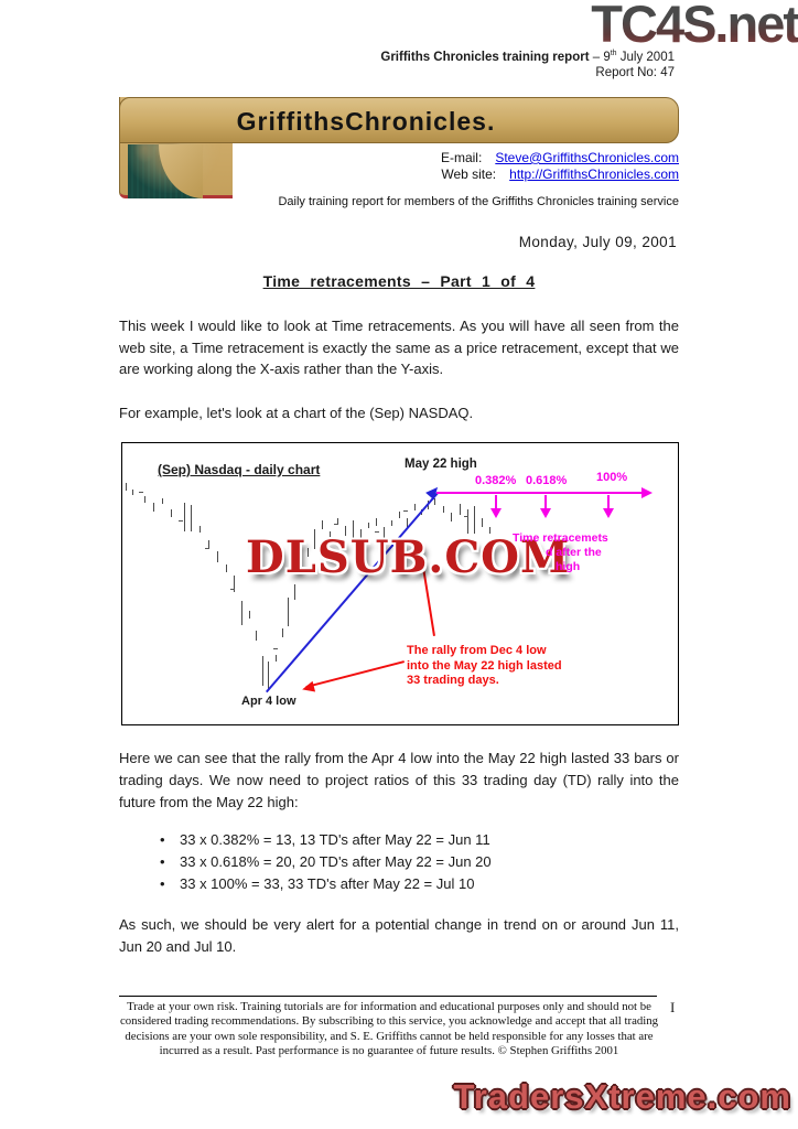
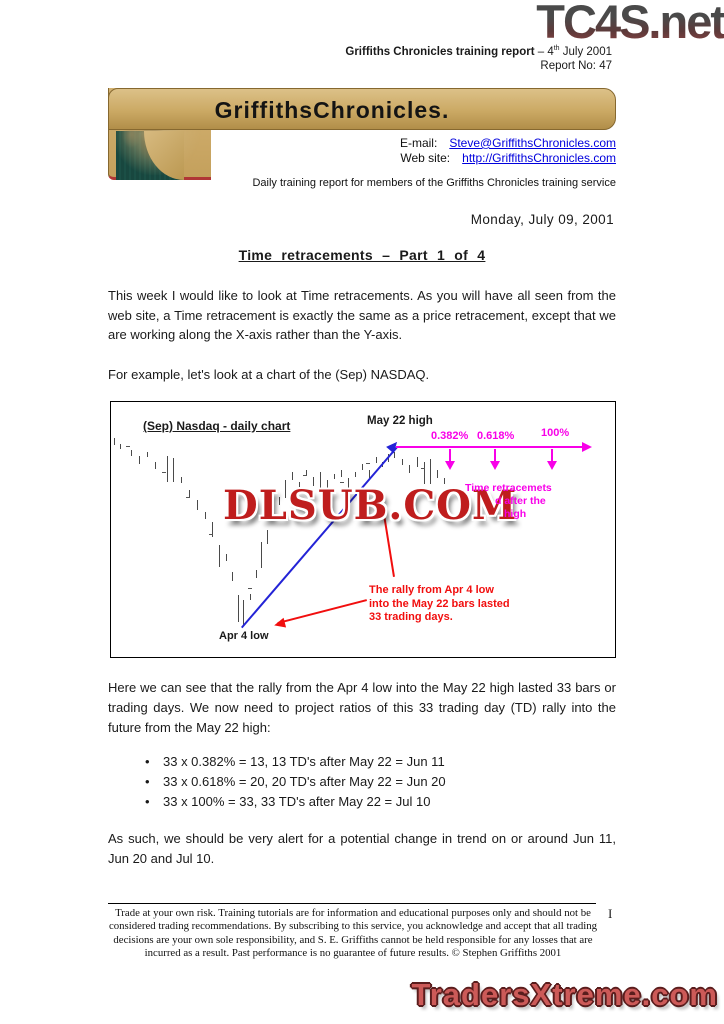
  TC4S.net
- Griffiths Chronicles training report – 9 July 2001
+ Griffiths Chronicles training report – 4 July 2001
  Report No: 47
  GriffithsChronicles.
  E-mail: Steve@GriffithsChronicles.com
  Web site: http://GriffithsChronicles.com
  Daily training report for members of the Griffiths Chronicles training service
  Monday, July 09, 2001
  Time retracements – Part 1 of 4
  This week I would like to look at Time retracements. As you will have all seen from the web site, a Time retracement is exactly the same as a price retracement, except that we are working along the X-axis rather than the Y-axis.
  For example, let's look at a chart of the (Sep) NASDAQ.
  (Sep) Nasdaq - daily chart
  May 22 high
  Apr 4 low
  0.382%
  0.618%
  100%
  Time retracemets
  d after the
  high
- The rally from Dec 4 low
+ The rally from Apr 4 low
- into the May 22 high lasted
+ into the May 22 bars lasted
  33 trading days.
  DLSUB.COM
  Here we can see that the rally from the Apr 4 low into the May 22 high lasted 33 bars or trading days. We now need to project ratios of this 33 trading day (TD) rally into the future from the May 22 high:
  33 x 0.382% = 13, 13 TD's after May 22 = Jun 11
  33 x 0.618% = 20, 20 TD's after May 22 = Jun 20
  33 x 100% = 33, 33 TD's after May 22 = Jul 10
  As such, we should be very alert for a potential change in trend on or around Jun 11, Jun 20 and Jul 10.
  Trade at your own risk. Training tutorials are for information and educational purposes only and should not be considered trading recommendations. By subscribing to this service, you acknowledge and accept that all trading decisions are your own sole responsibility, and S. E. Griffiths cannot be held responsible for any losses that are incurred as a result. Past performance is no guarantee of future results. © Stephen Griffiths 2001
  I
  TradersXtreme.com
